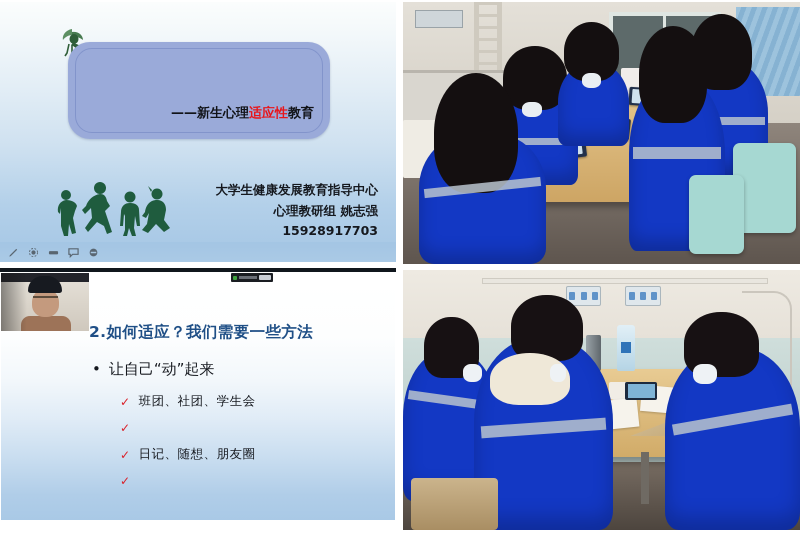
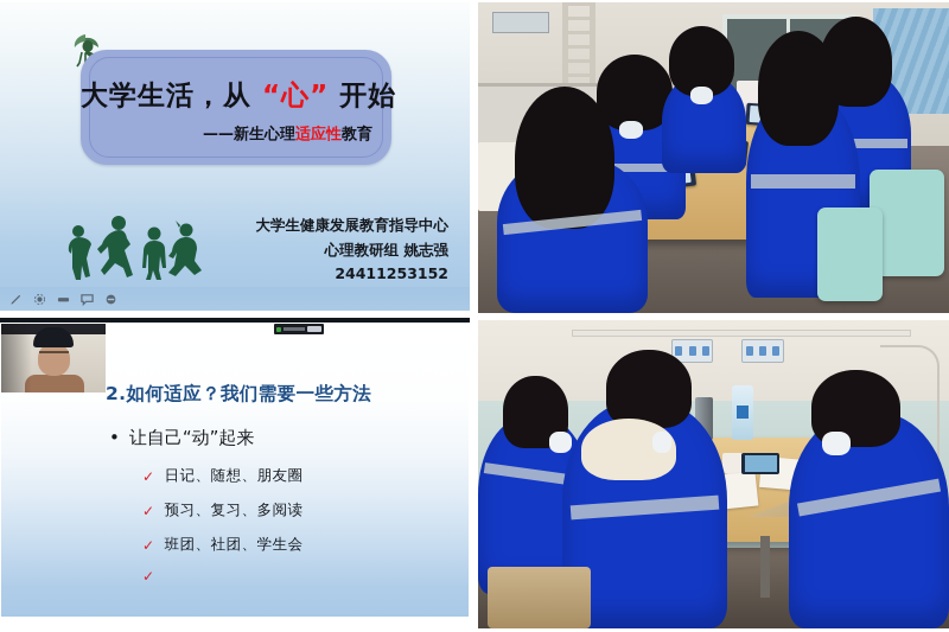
+ 大学生活，从 “心” 开始
  ——新生心理适应性教育
  大学生健康发展教育指导中心
  心理教研组 姚志强
- 15928917703
+ 24411253152
  2.如何适应？我们需要一些方法
  • 让自己“动”起来
  ✓
- 班团、社团、学生会
+ 日记、随想、朋友圈
  ✓
+ 预习、复习、多阅读
  ✓
- 日记、随想、朋友圈
+ 班团、社团、学生会
  ✓
